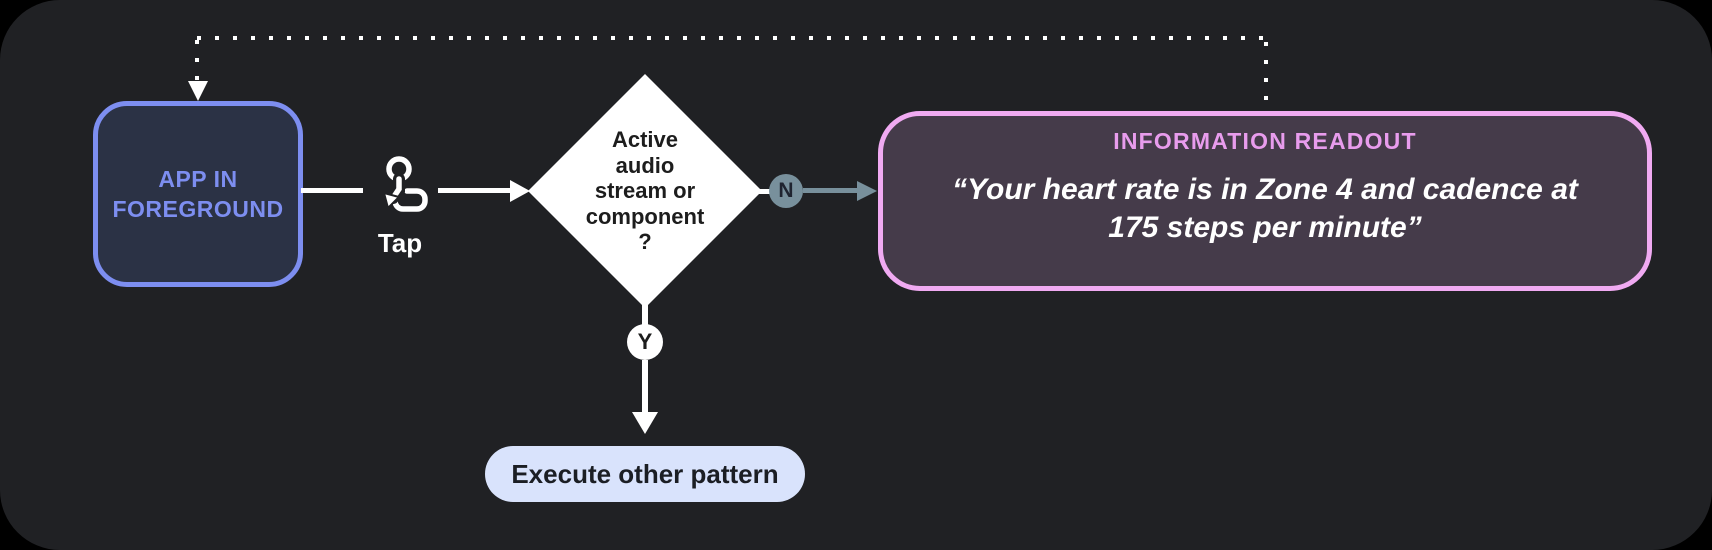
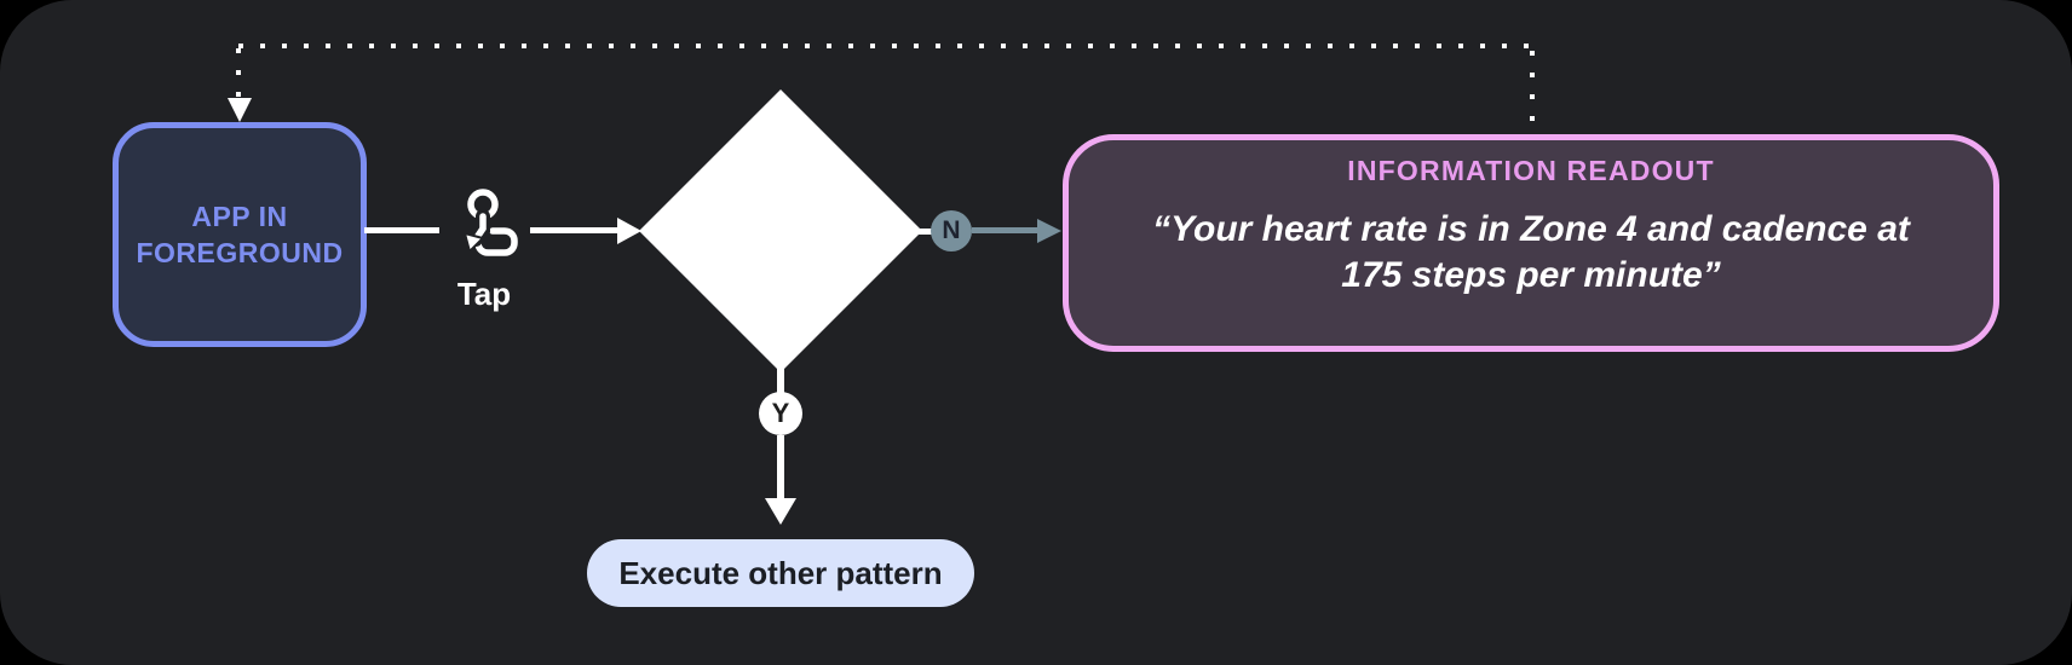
  APP IN
  FOREGROUND
  Tap
- Active
- audio
- stream or
- component
- ?
  N
  INFORMATION READOUT
  “Your heart rate is in Zone 4 and cadence at
  175 steps per minute”
  Y
  Execute other pattern
